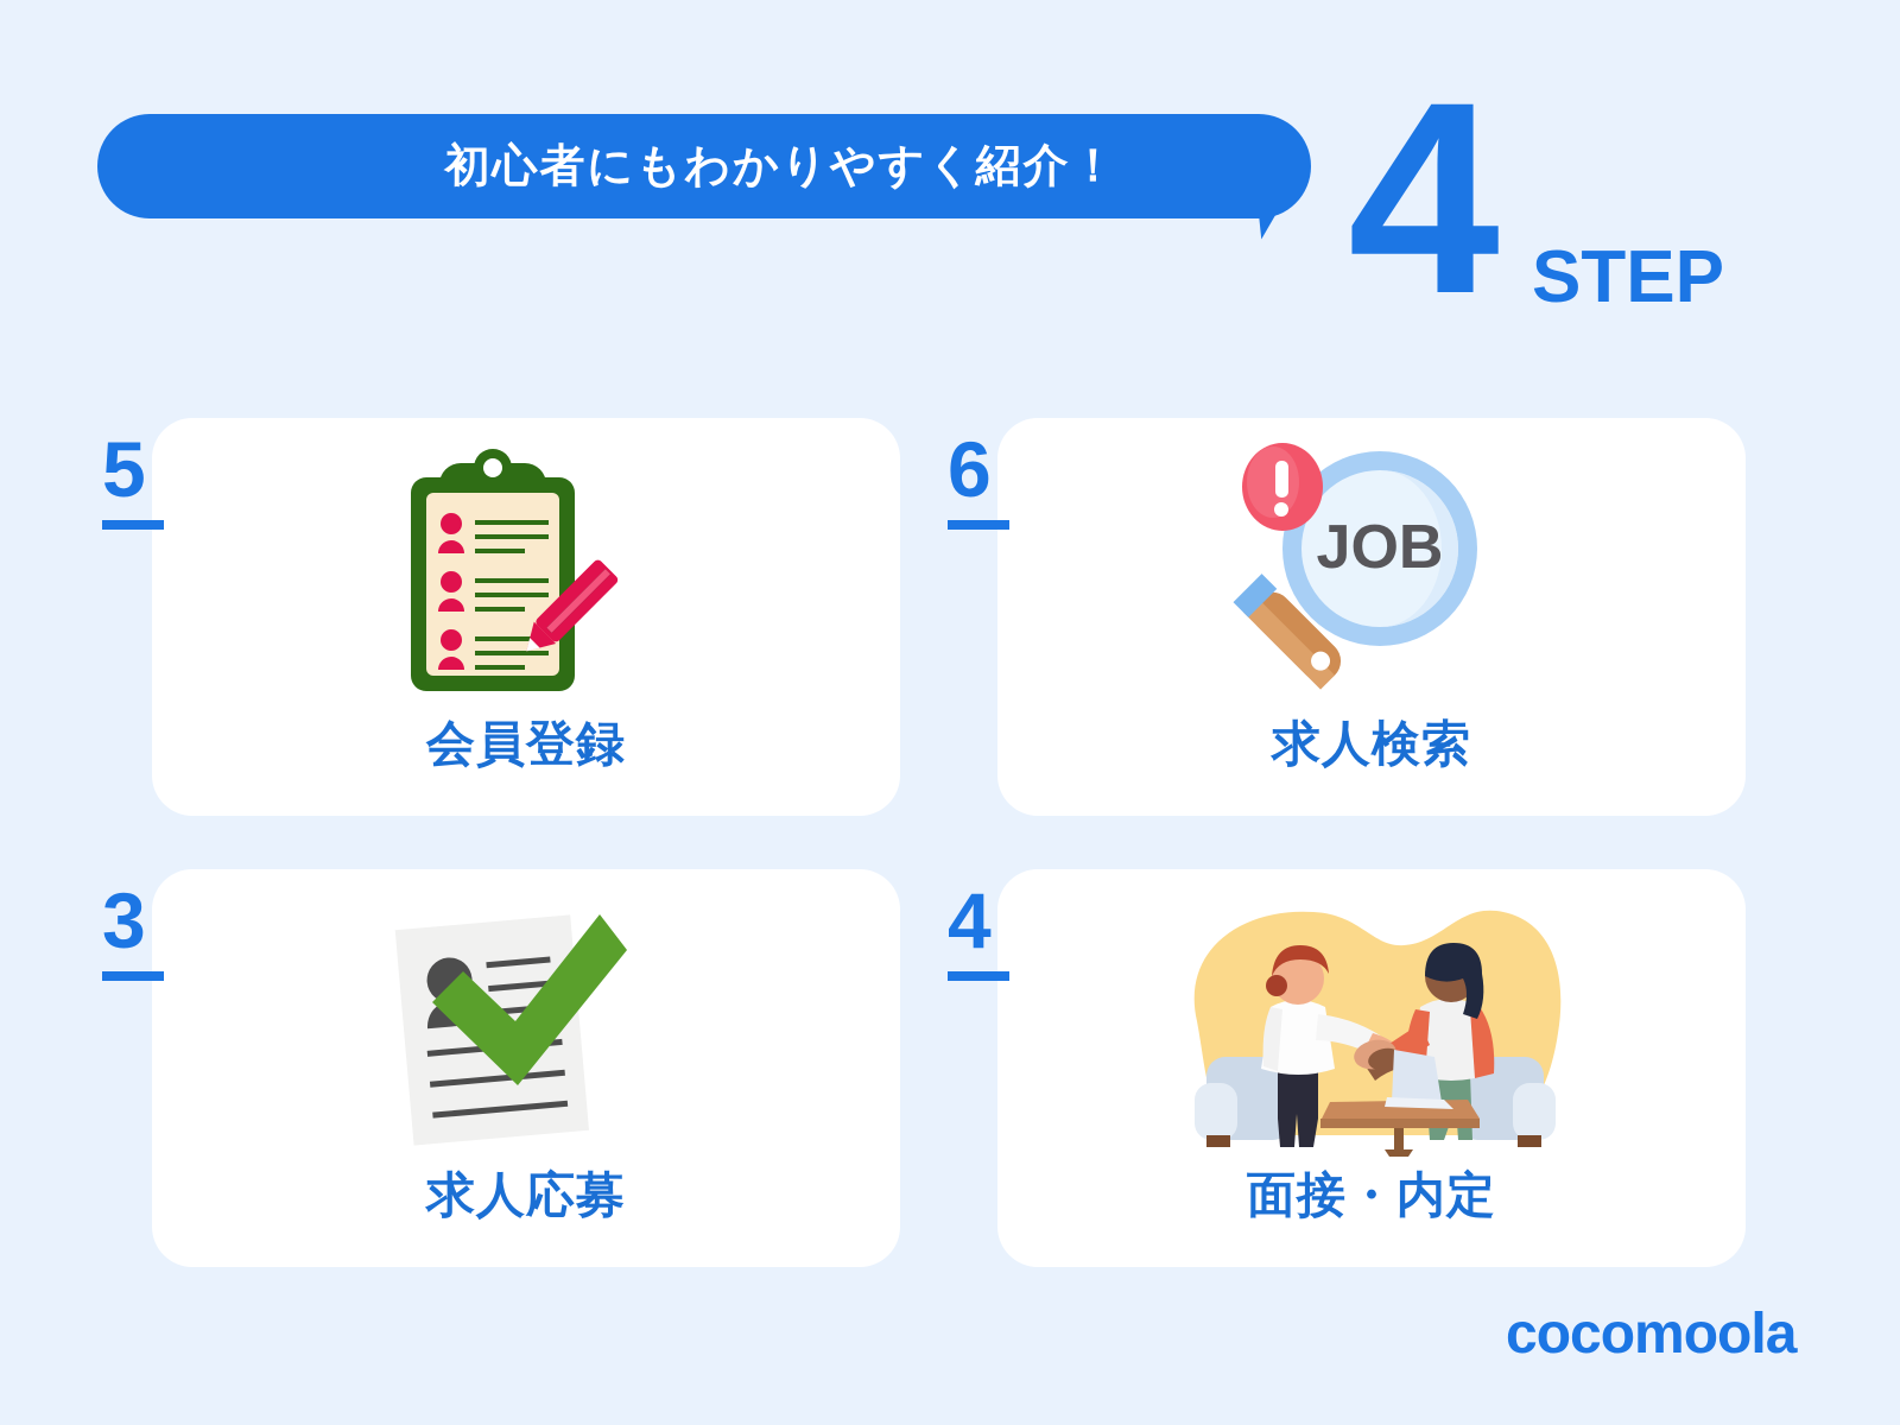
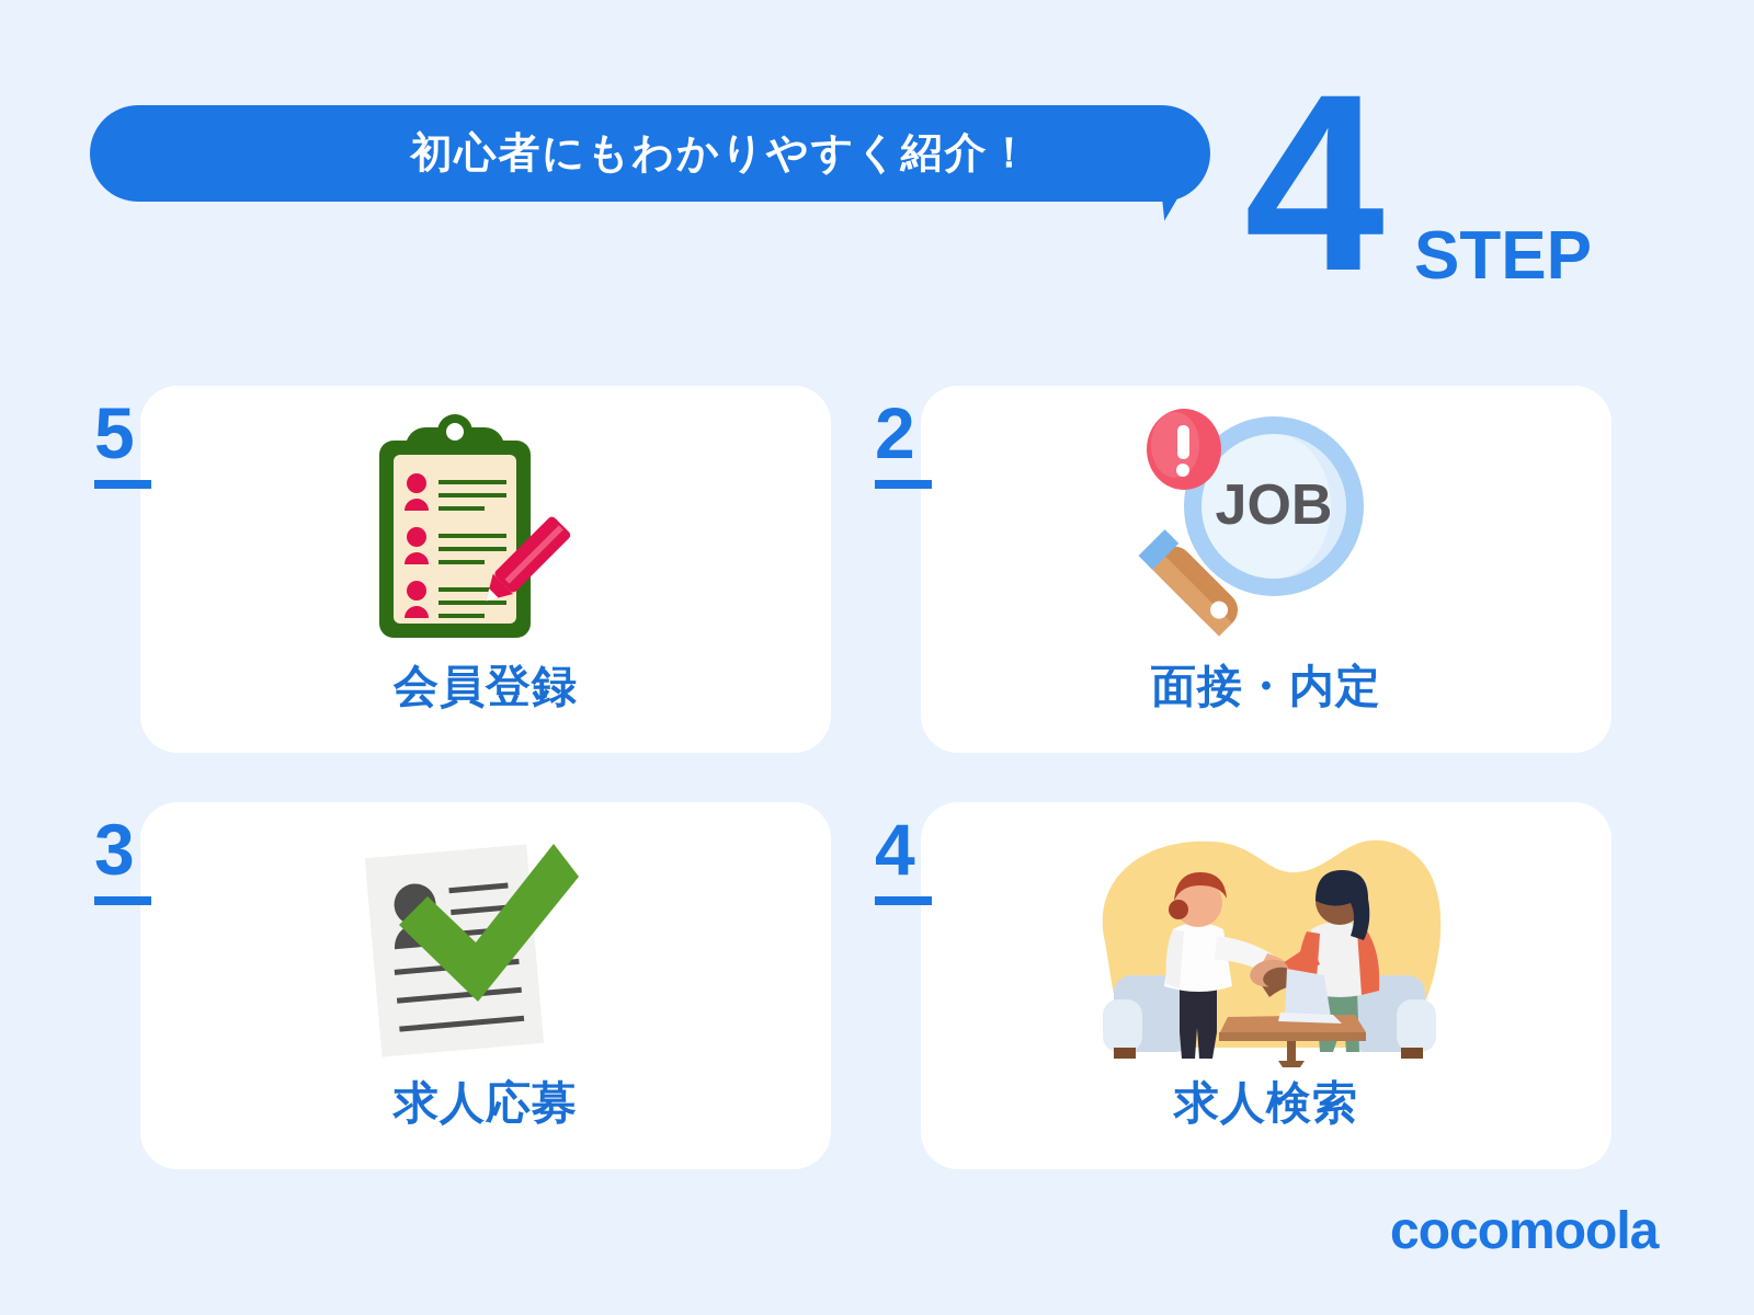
  初心者にもわかりやすく紹介！
  4
  STEP
  5
  会員登録
- 6
+ 2
  JOB
- 求人検索
+ 面接・内定
  3
  求人応募
  4
- 面接・内定
+ 求人検索
  cocomoola
